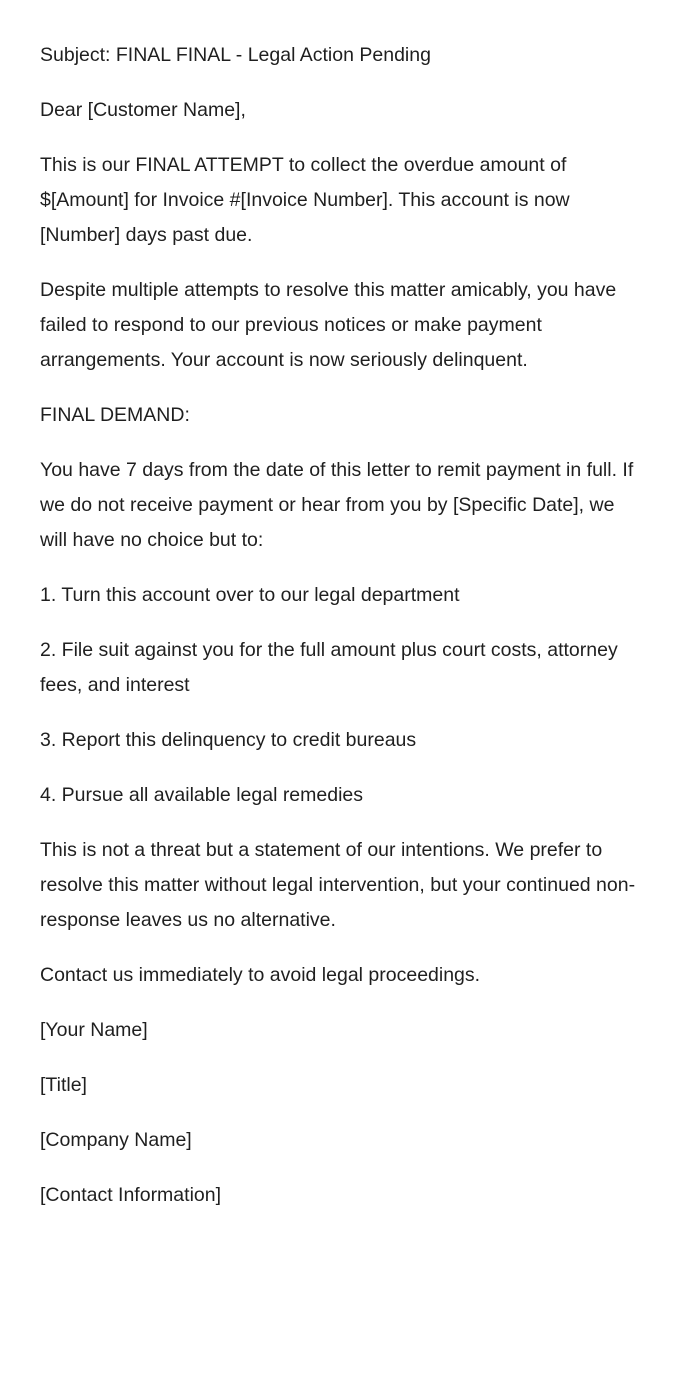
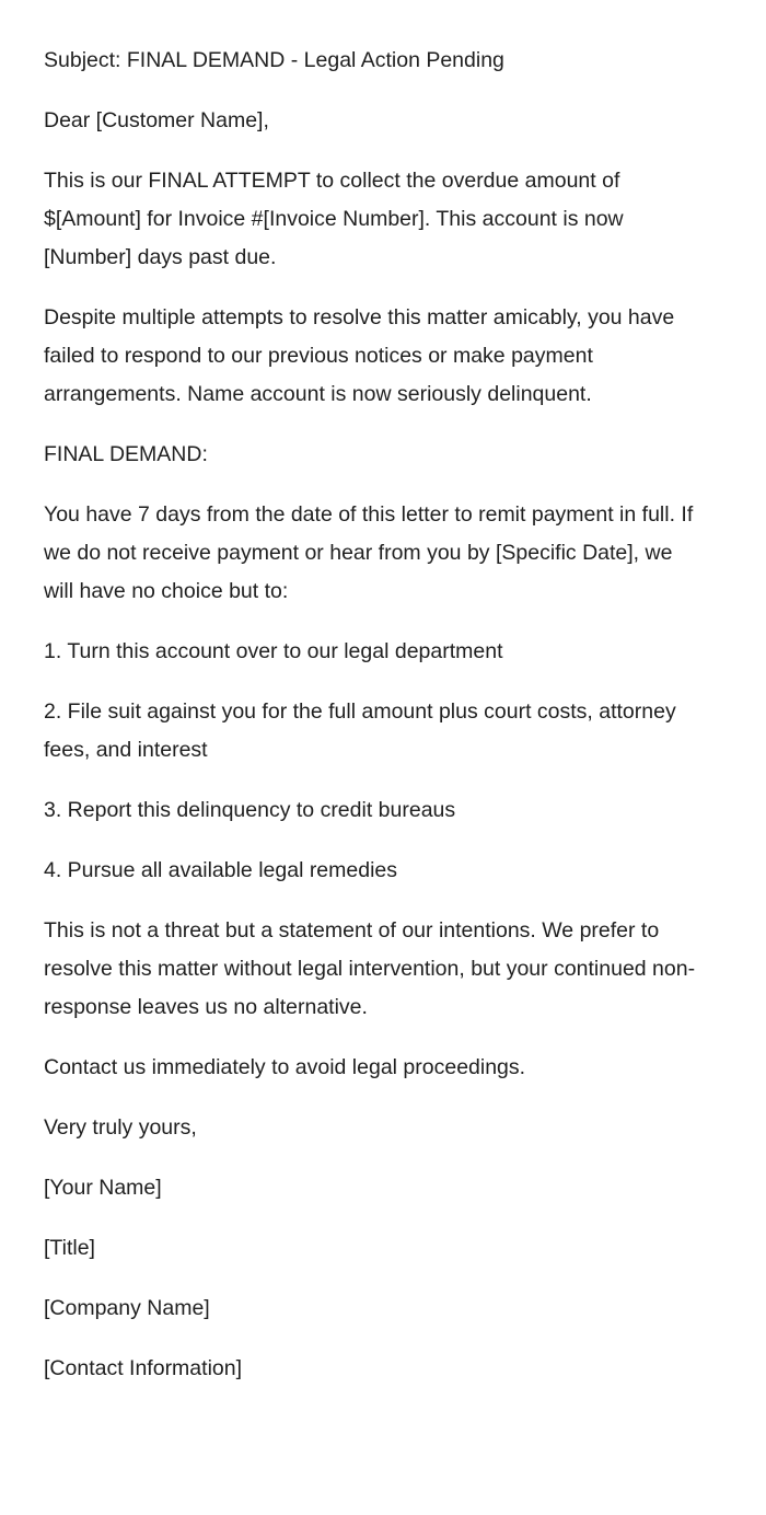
- Subject: FINAL FINAL - Legal Action Pending
+ Subject: FINAL DEMAND - Legal Action Pending
  Dear [Customer Name],
  This is our FINAL ATTEMPT to collect the overdue amount of $[Amount] for Invoice #[Invoice Number]. This account is now [Number] days past due.
- Despite multiple attempts to resolve this matter amicably, you have failed to respond to our previous notices or make payment arrangements. Your account is now seriously delinquent.
+ Despite multiple attempts to resolve this matter amicably, you have failed to respond to our previous notices or make payment arrangements. Name account is now seriously delinquent.
  FINAL DEMAND:
  You have 7 days from the date of this letter to remit payment in full. If we do not receive payment or hear from you by [Specific Date], we will have no choice but to:
  1. Turn this account over to our legal department
  2. File suit against you for the full amount plus court costs, attorney fees, and interest
  3. Report this delinquency to credit bureaus
  4. Pursue all available legal remedies
  This is not a threat but a statement of our intentions. We prefer to resolve this matter without legal intervention, but your continued non-response leaves us no alternative.
  Contact us immediately to avoid legal proceedings.
+ Very truly yours,
  [Your Name]
  [Title]
  [Company Name]
  [Contact Information]
